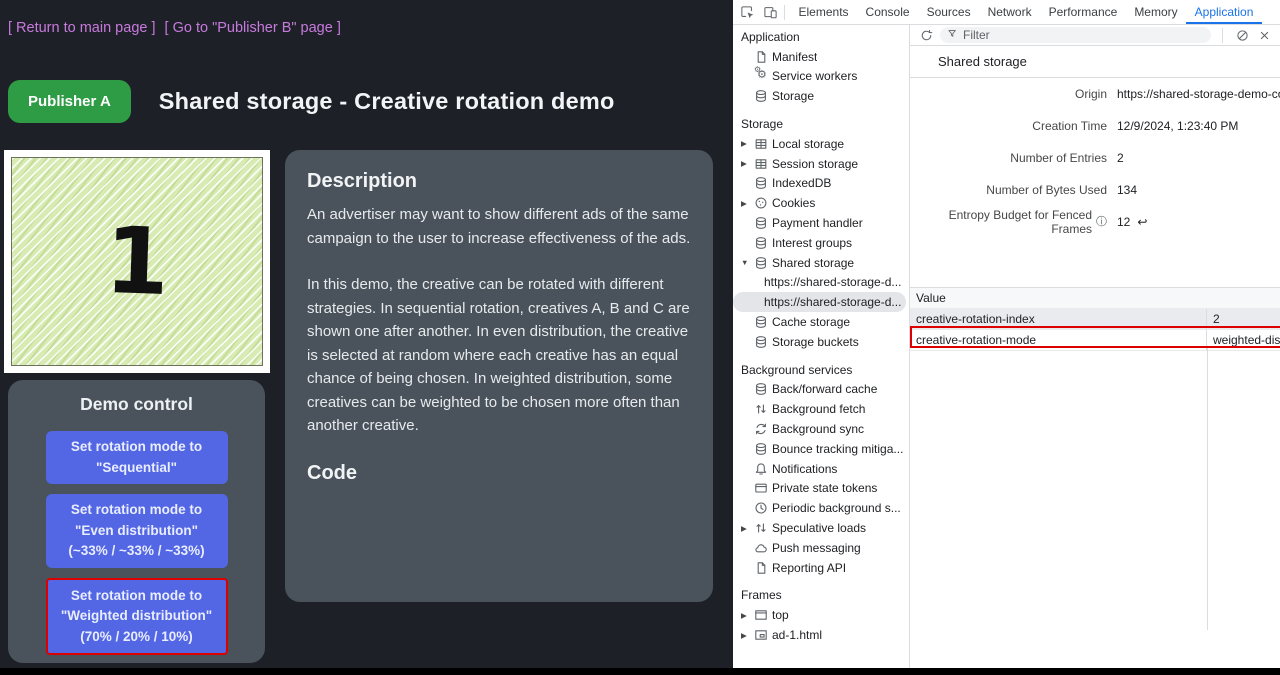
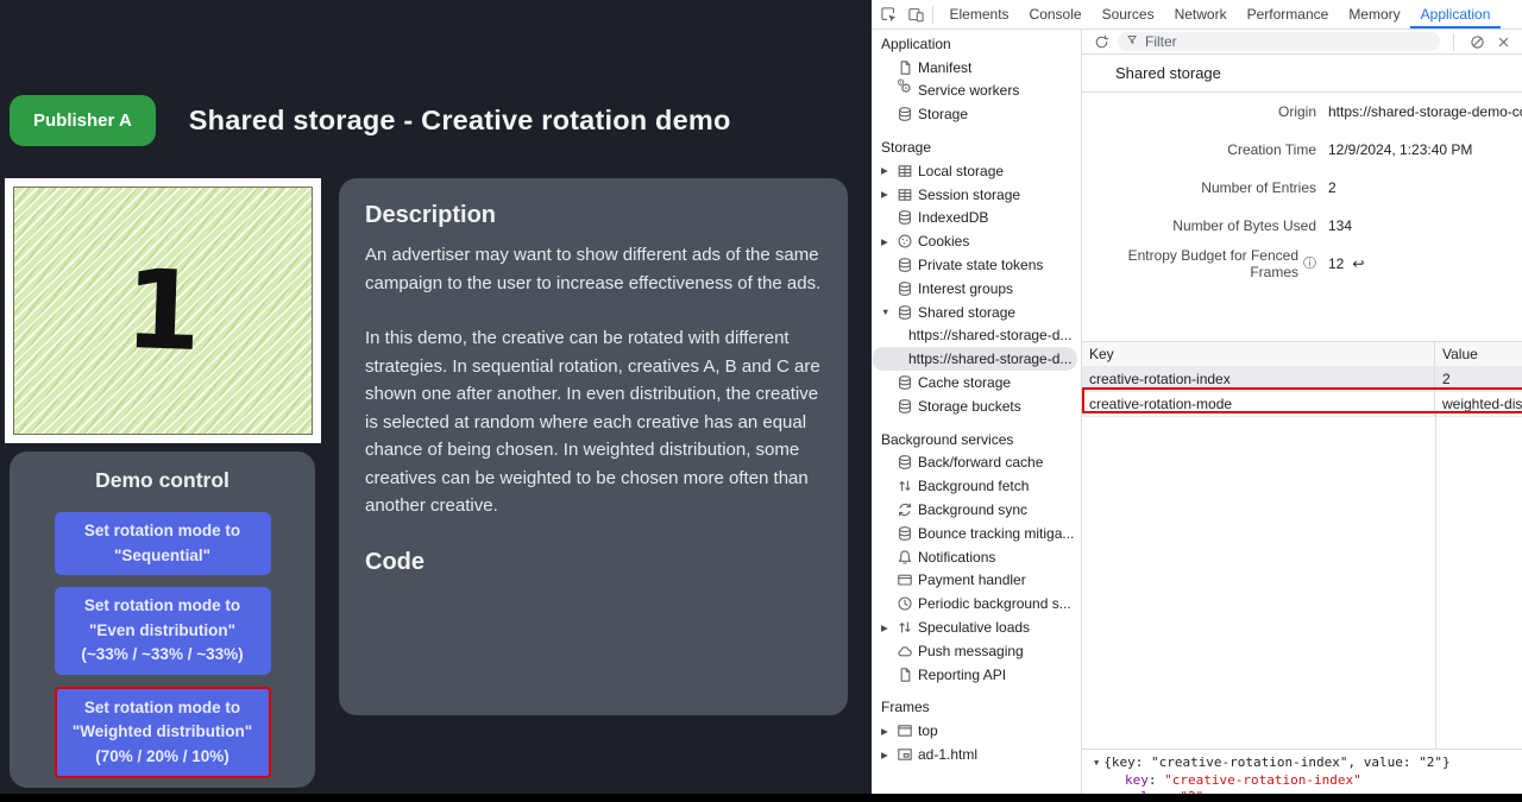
- [ Return to main page ] [ Go to "Publisher B" page ]
  Publisher A
  Shared storage - Creative rotation demo
  Demo control
  Set rotation mode to
  "Sequential"
  Set rotation mode to
  "Even distribution"
  (~33% / ~33% / ~33%)
  Set rotation mode to
  "Weighted distribution"
  (70% / 20% / 10%)
  Description
  An advertiser may want to show different ads of the same campaign to the user to increase effectiveness of the ads.
  In this demo, the creative can be rotated with different strategies. In sequential rotation, creatives A, B and C are shown one after another. In even distribution, the creative is selected at random where each creative has an equal chance of being chosen. In weighted distribution, some creatives can be weighted to be chosen more often than another creative.
  Code
  Elements
  Console
  Sources
  Network
  Performance
  Memory
  Application
  Application
  Manifest
  ⚙
  ⚙
  Service workers
  Storage
  Storage
  ▶
  Local storage
  ▶
  Session storage
  IndexedDB
  ▶
  Cookies
- Payment handler
+ Private state tokens
  Interest groups
  ▼
  Shared storage
  https://shared-storage-d...
  https://shared-storage-d...
  Cache storage
  Storage buckets
  Background services
  Back/forward cache
  Background fetch
  Background sync
  Bounce tracking mitiga...
  Notifications
- Private state tokens
+ Payment handler
  Periodic background s...
  ▶
  Speculative loads
  Push messaging
  Reporting API
  Frames
  ▶
  top
  ▶
  ad-1.html
  Filter
  Shared storage
  Origin
  https://shared-storage-demo-c
  Creation Time
  12/9/2024, 1:23:40 PM
  Number of Entries
  2
  Number of Bytes Used
  134
  Entropy Budget for Fenced Frames
  ⓘ
  12
  ↩
+ Key
  Value
  creative-rotation-index
  2
  creative-rotation-mode
  weighted-dis
+ ▼ {key: "creative-rotation-index", value: "2"}
+ key: "creative-rotation-index"
